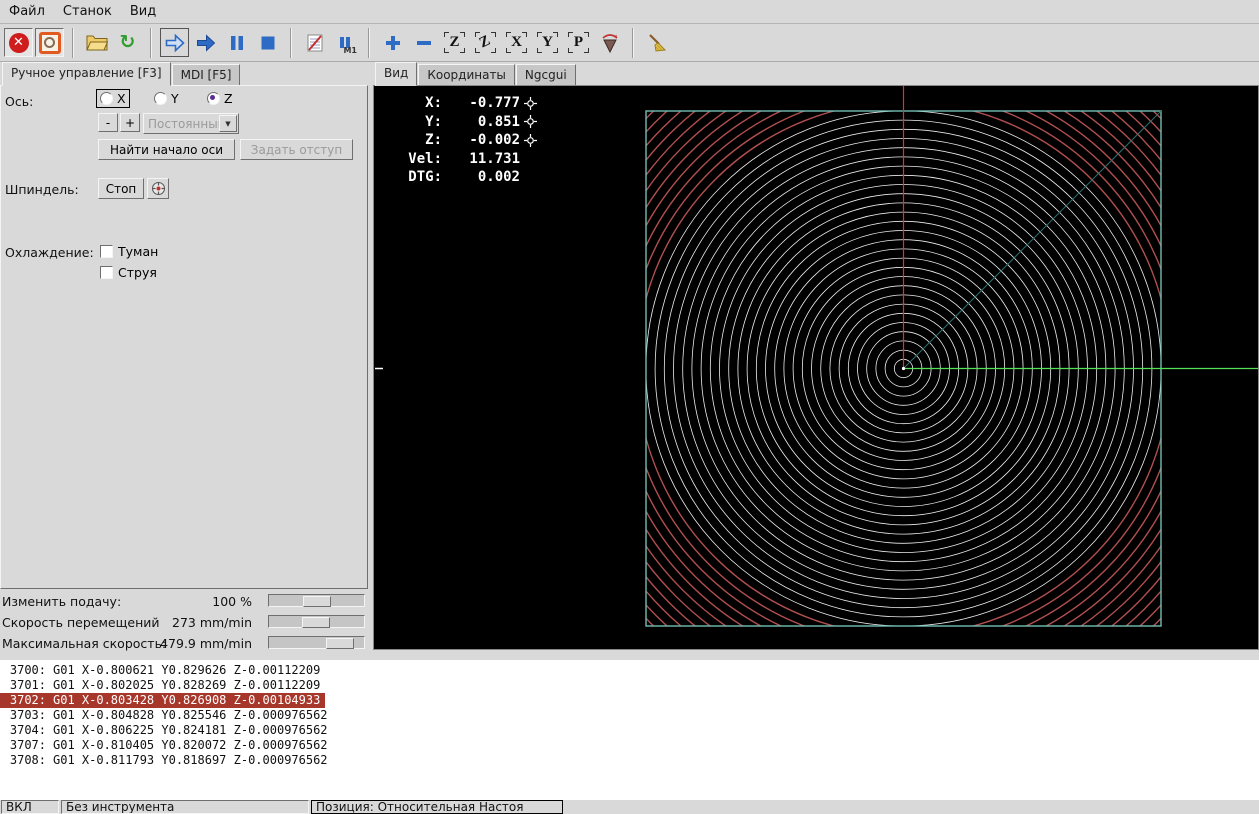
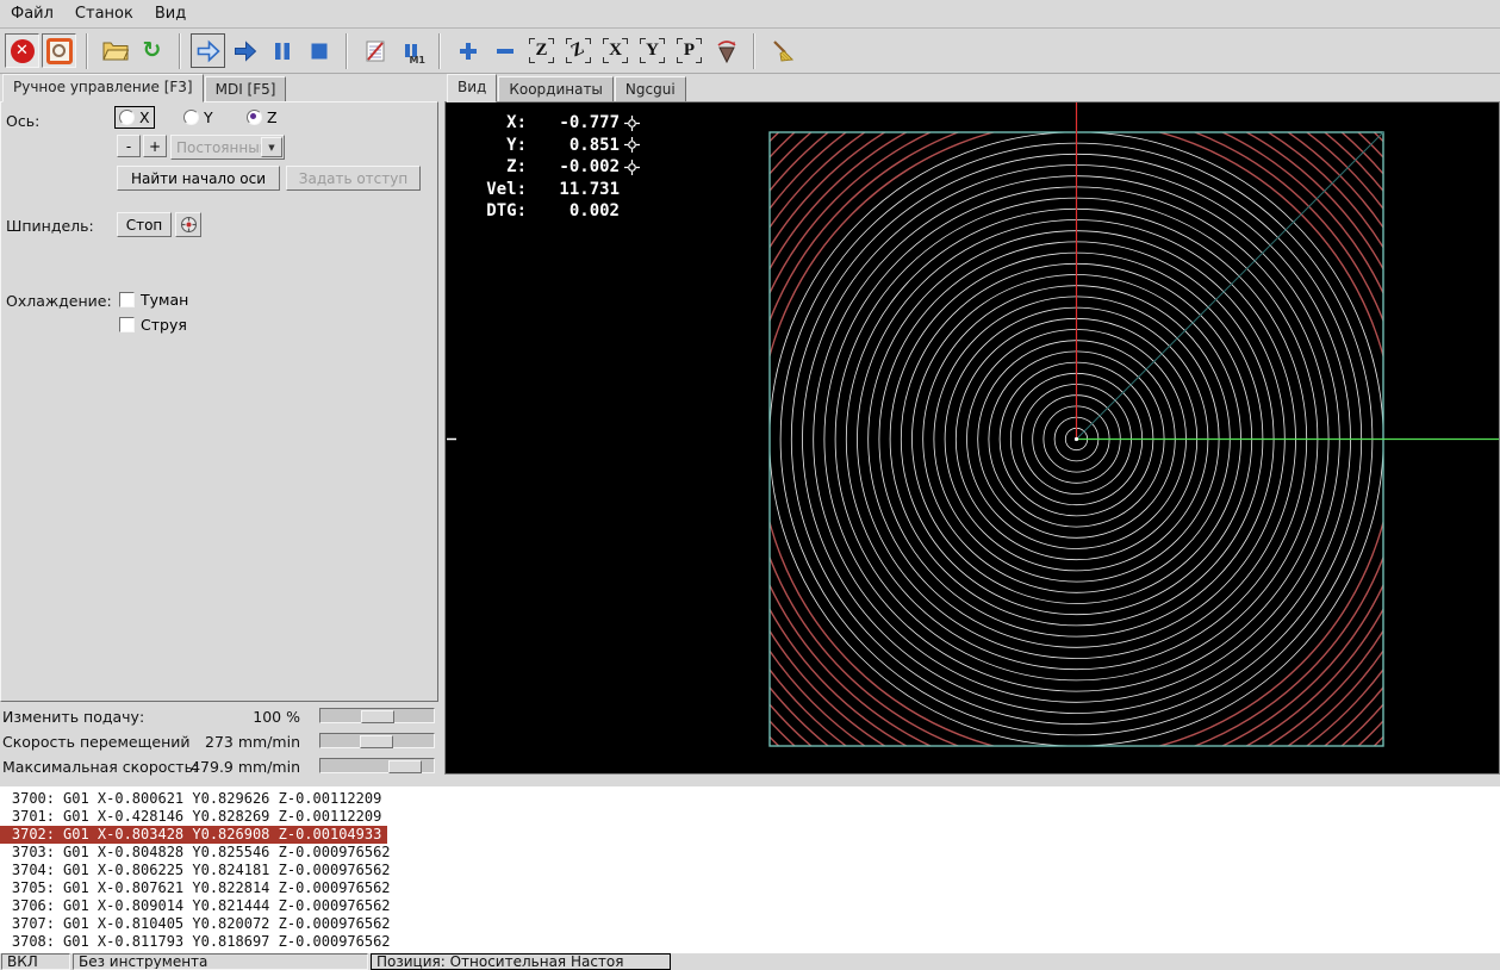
  Файл
  Станок
  Вид
  ✕
  ↻
  M1
  Z
  X
  Y
  P
  Ручное управление [F3]
  MDI [F5]
  Ось:
  X
  Y
  Z
  -
  +
  Постоянны
  ▼
  Найти начало оси
  Задать отступ
  Шпиндель:
  Стоп
  Охлаждение:
  Туман
  Струя
  Изменить подачу:
  100 %
  Скорость перемещений
  273 mm/min
  Максимальная скорость:
  479.9 mm/min
  Вид
  Координаты
  Ngcgui
  X:
  -0.777
  Y:
  0.851
  Z:
  -0.002
  Vel:
  11.731
  DTG:
  0.002
  3700:
  G01 X-0.800621 Y0.829626 Z-0.00112209
  3701:
- G01 X-0.802025 Y0.828269 Z-0.00112209
+ G01 X-0.428146 Y0.828269 Z-0.00112209
  3702:
  G01 X-0.803428 Y0.826908 Z-0.00104933
  3703:
  G01 X-0.804828 Y0.825546 Z-0.000976562
  3704:
  G01 X-0.806225 Y0.824181 Z-0.000976562
+ 3705:
+ G01 X-0.807621 Y0.822814 Z-0.000976562
+ 3706:
+ G01 X-0.809014 Y0.821444 Z-0.000976562
  3707:
  G01 X-0.810405 Y0.820072 Z-0.000976562
  3708:
  G01 X-0.811793 Y0.818697 Z-0.000976562
  ВКЛ
  Без инструмента
  Позиция: Относительная Настоя
